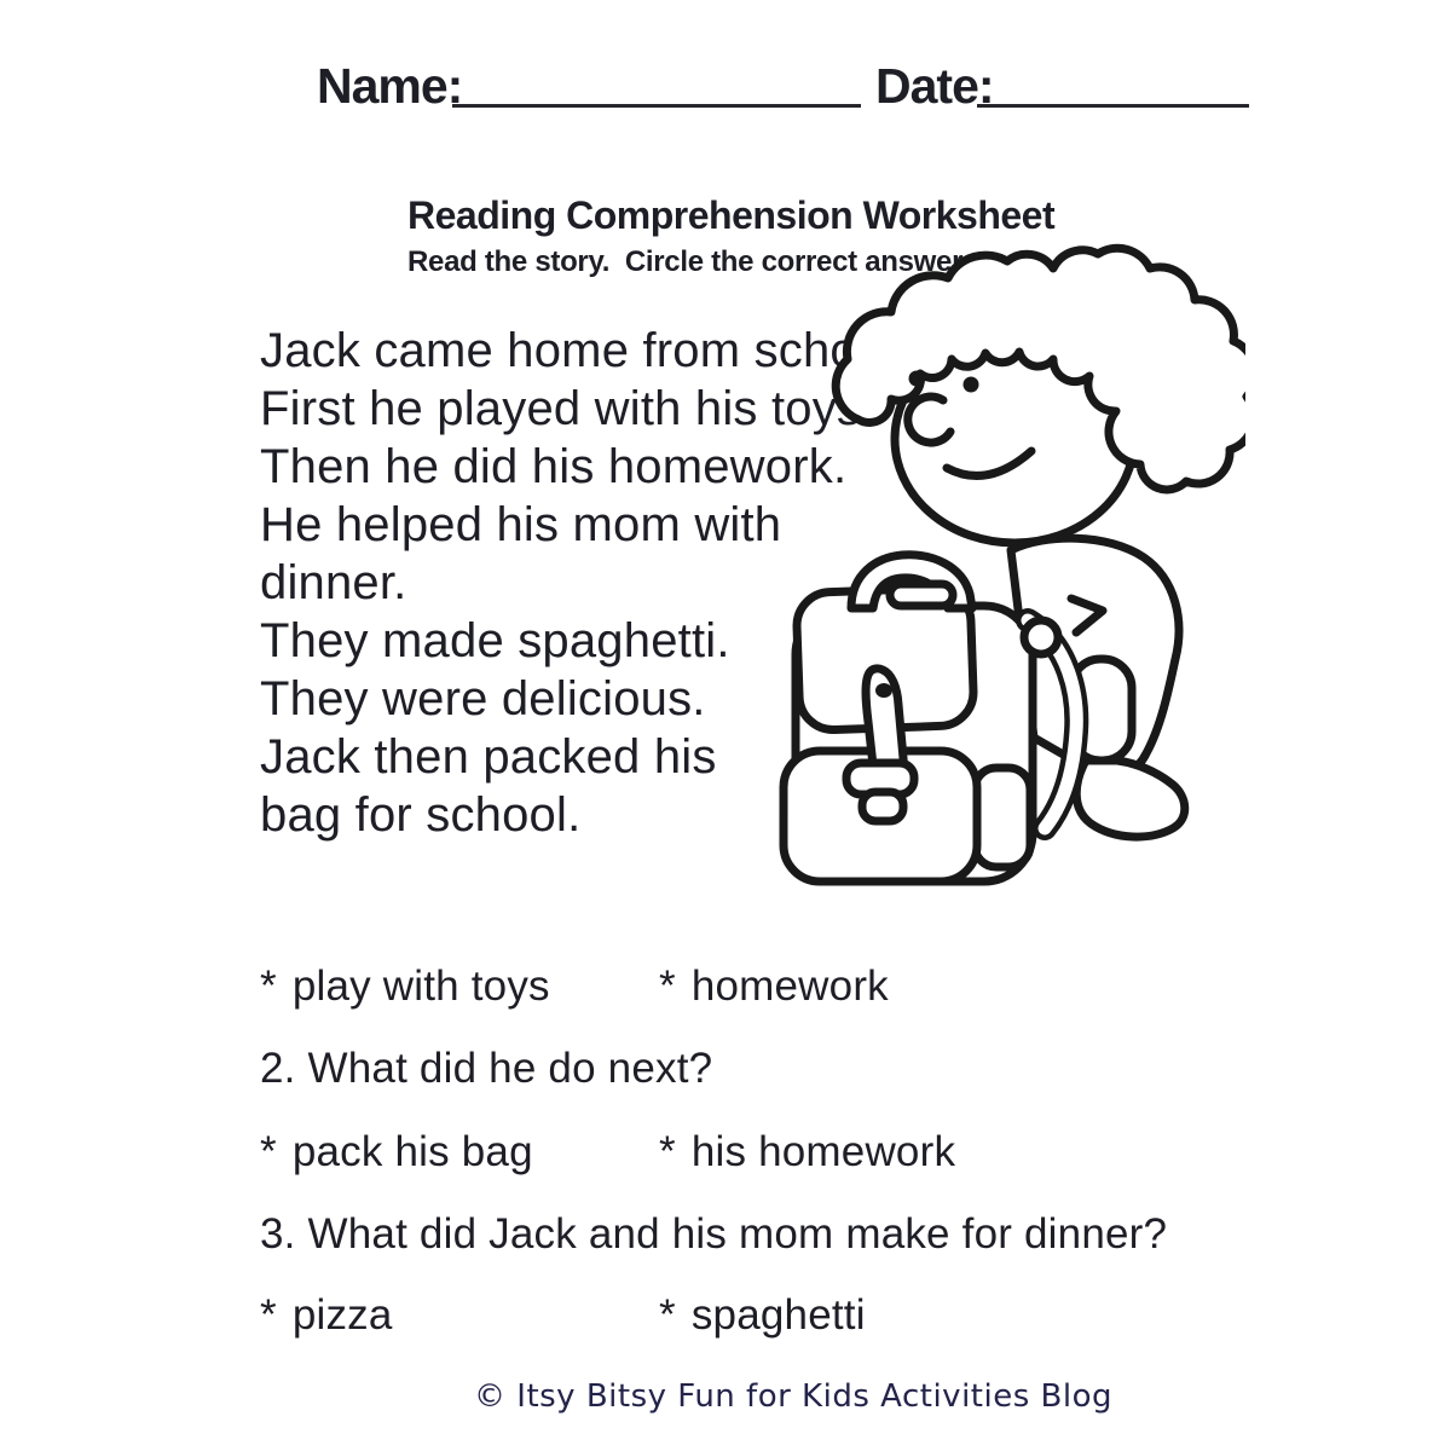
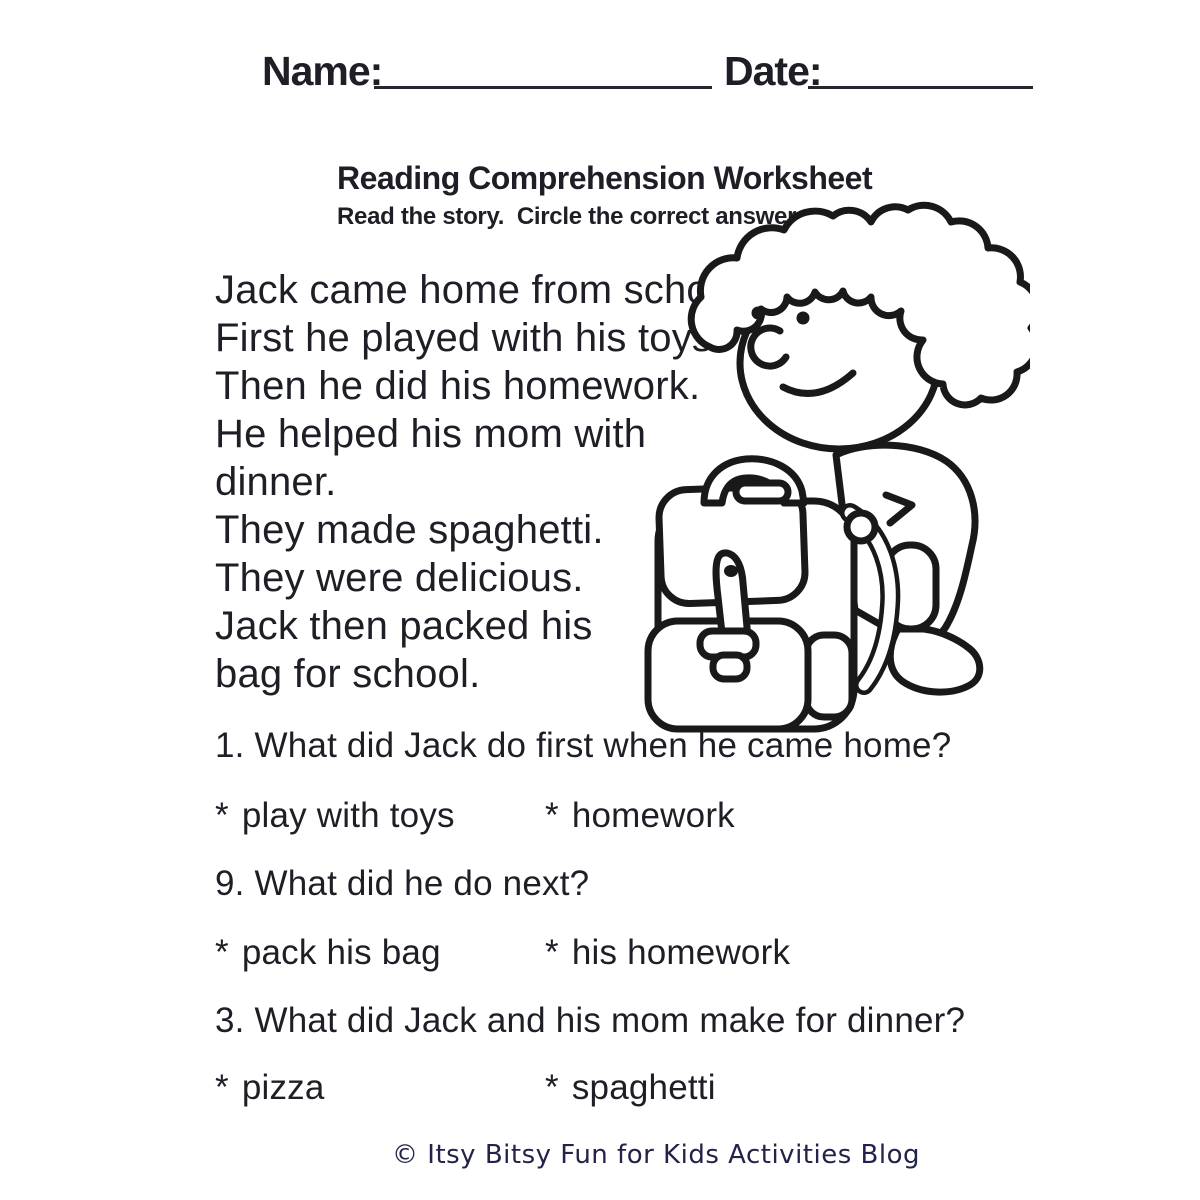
  Name:
  Date:
  Reading Comprehension Worksheet
  Read the story. Circle the correct answe
  Jack came home from sch
  First he played with his toy
  Then he did his homework.
  He helped his mom with
  dinner.
  They made spaghetti.
  They were delicious.
  Jack then packed his
  bag for school.
+ 1. What did Jack do first when he came home?
  *
  play with toys
  *
  homework
- 2. What did he do next?
+ 9. What did he do next?
  *
  pack his bag
  *
  his homework
  3. What did Jack and his mom make for dinner?
  *
  pizza
  *
  spaghetti
  © Itsy Bitsy Fun for Kids Activities Blog
